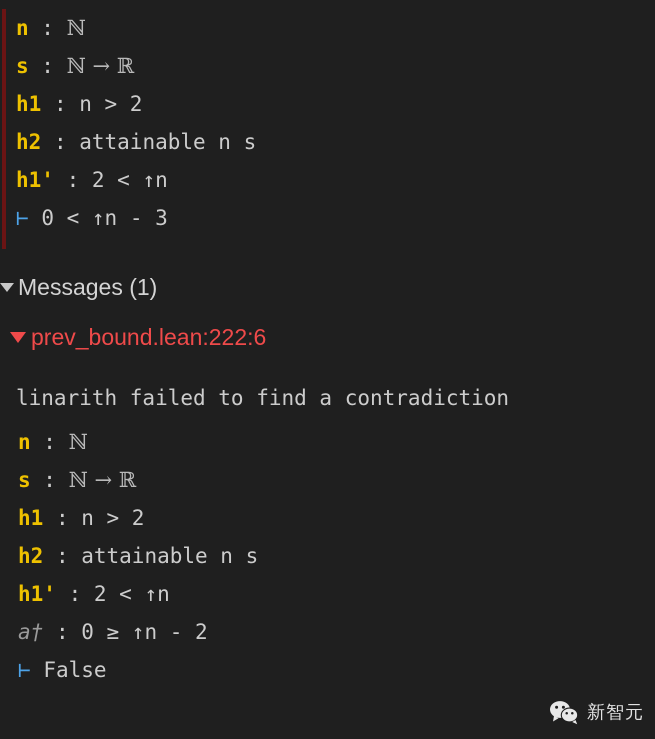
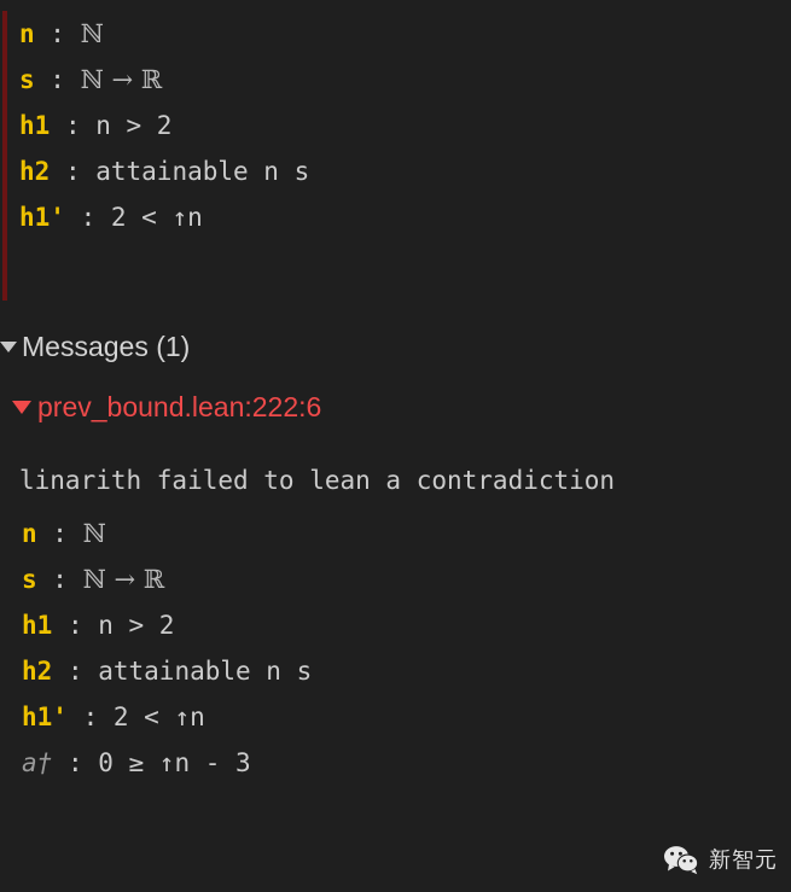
  n : ℕ
  s : ℕ → ℝ
  h1 : n > 2
  h2 : attainable n s
  h1' : 2 < ↑n
- ⊢ 0 < ↑n - 3
  Messages (1)
  prev_bound.lean:222:6
- linarith failed to find a contradiction
+ linarith failed to lean a contradiction
  n : ℕ
  s : ℕ → ℝ
  h1 : n > 2
  h2 : attainable n s
  h1' : 2 < ↑n
- a† : 0 ≥ ↑n - 2
+ a† : 0 ≥ ↑n - 3
- ⊢ False
  新智元
